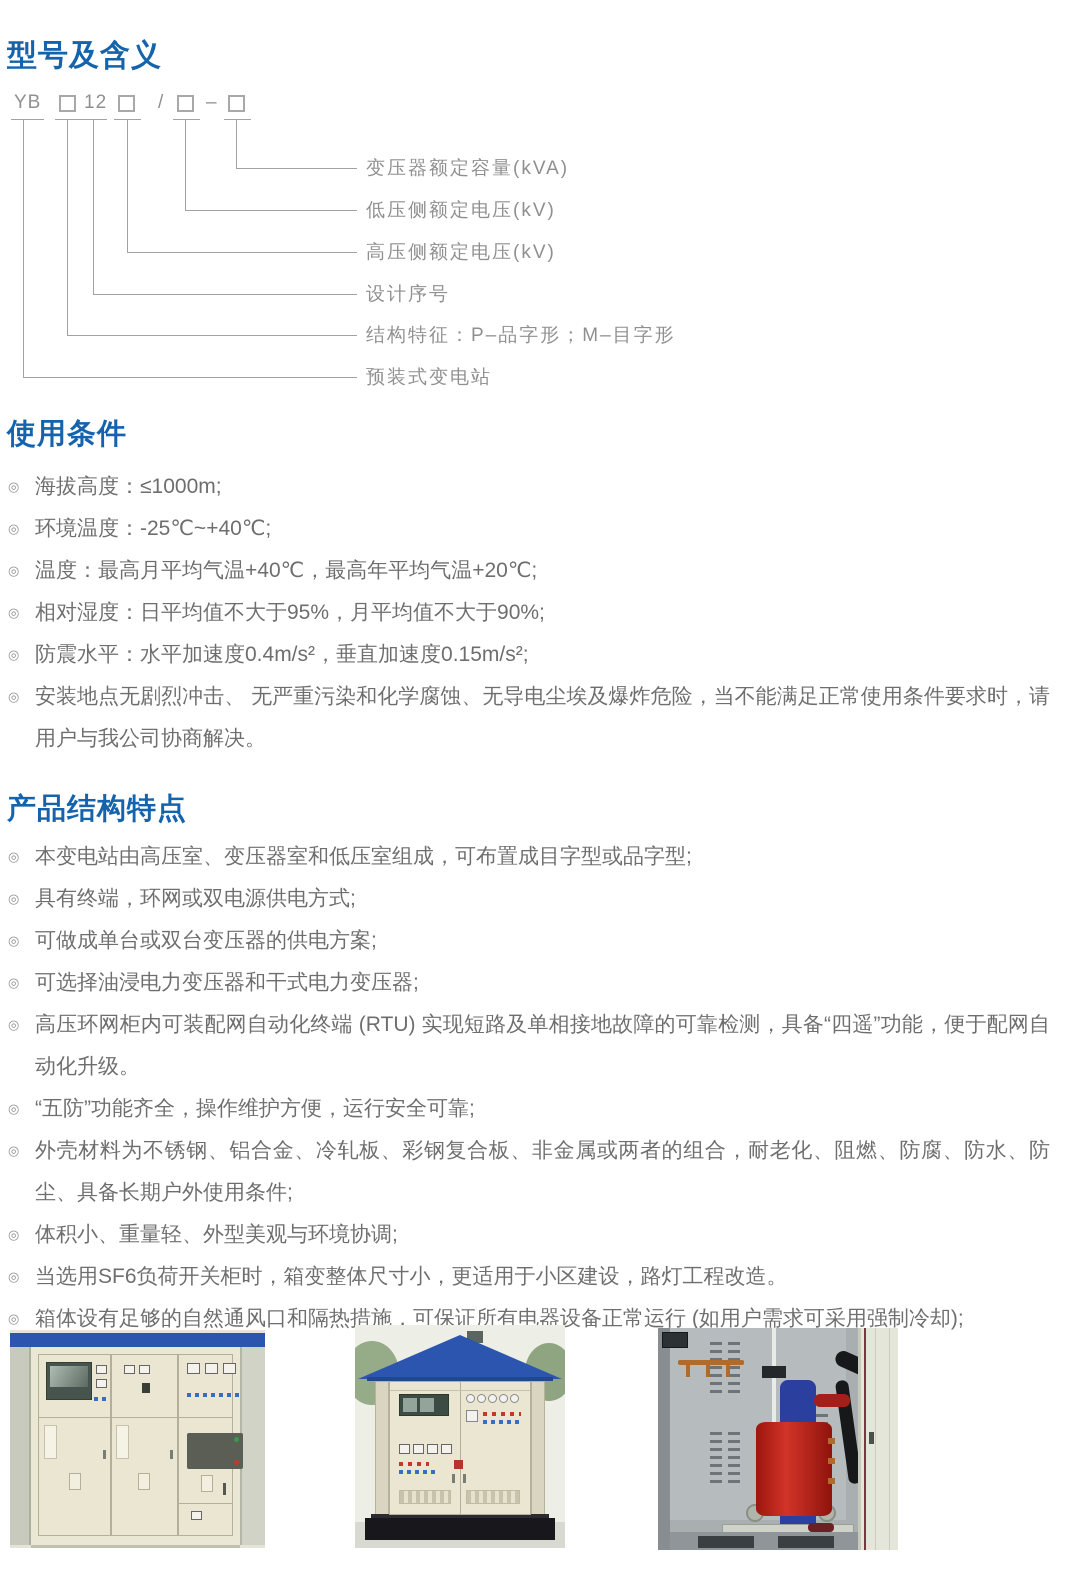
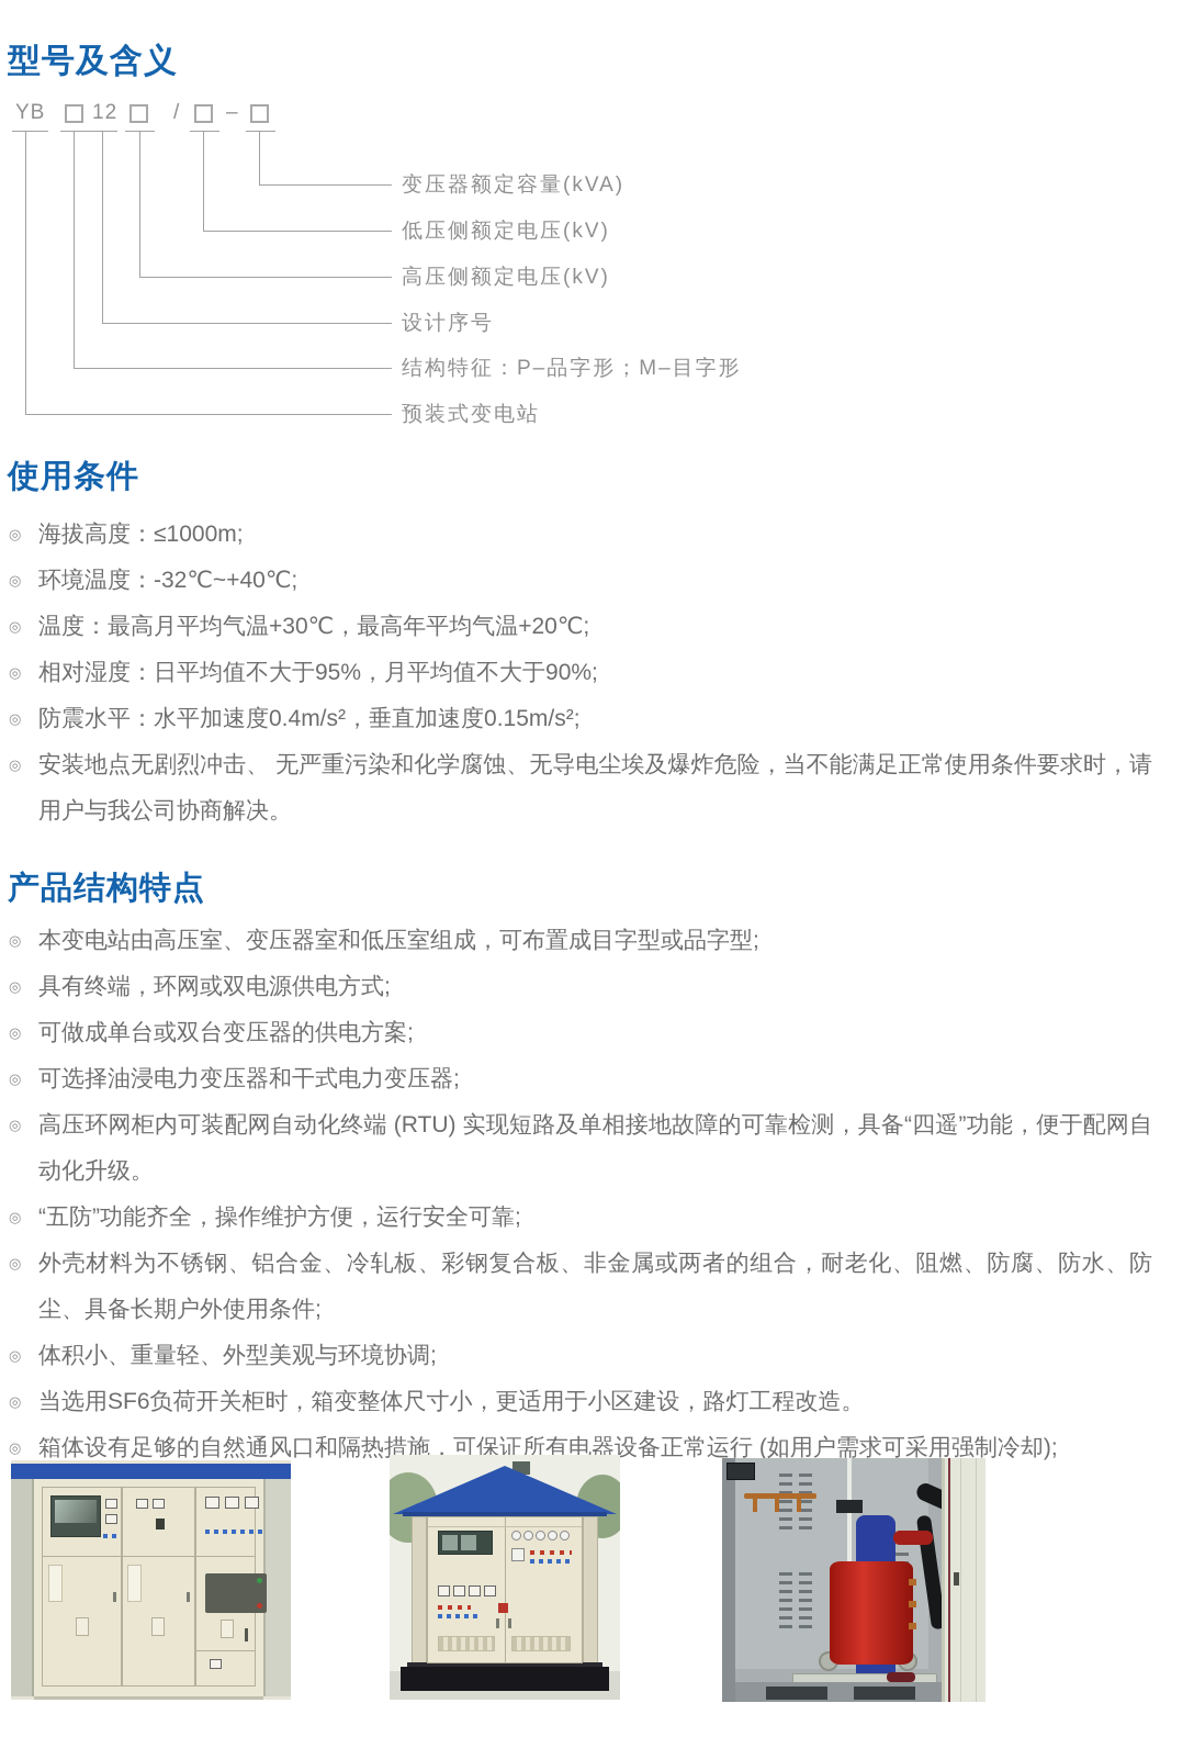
  型号及含义
  YB
  12
  /
  –
  变压器额定容量(kVA)
  低压侧额定电压(kV)
  高压侧额定电压(kV)
  设计序号
  结构特征：P–品字形；M–目字形
  预装式变电站
  使用条件
  ◎
  海拔高度：≤1000m;
  ◎
- 环境温度：-25℃~+40℃;
+ 环境温度：-32℃~+40℃;
  ◎
- 温度：最高月平均气温+40℃，最高年平均气温+20℃;
+ 温度：最高月平均气温+30℃，最高年平均气温+20℃;
  ◎
  相对湿度：日平均值不大于95%，月平均值不大于90%;
  ◎
  防震水平：水平加速度0.4m/s²，垂直加速度0.15m/s²;
  ◎
  安装地点无剧烈冲击、 无严重污染和化学腐蚀、无导电尘埃及爆炸危险，当不能满足正常使用条件要求时，请用户与我公司协商解决。
  产品结构特点
  ◎
  本变电站由高压室、变压器室和低压室组成，可布置成目字型或品字型;
  ◎
  具有终端，环网或双电源供电方式;
  ◎
  可做成单台或双台变压器的供电方案;
  ◎
  可选择油浸电力变压器和干式电力变压器;
  ◎
  高压环网柜内可装配网自动化终端 (RTU) 实现短路及单相接地故障的可靠检测，具备“四遥”功能，便于配网自动化升级。
  ◎
  “五防”功能齐全，操作维护方便，运行安全可靠;
  ◎
  外壳材料为不锈钢、铝合金、冷轧板、彩钢复合板、非金属或两者的组合，耐老化、阻燃、防腐、防水、防尘、具备长期户外使用条件;
  ◎
  体积小、重量轻、外型美观与环境协调;
  ◎
  当选用SF6负荷开关柜时，箱变整体尺寸小，更适用于小区建设，路灯工程改造。
  ◎
  箱体设有足够的自然通风口和隔热措施，可保证所有电器设备正常运行 (如用户需求可采用强制冷却);
